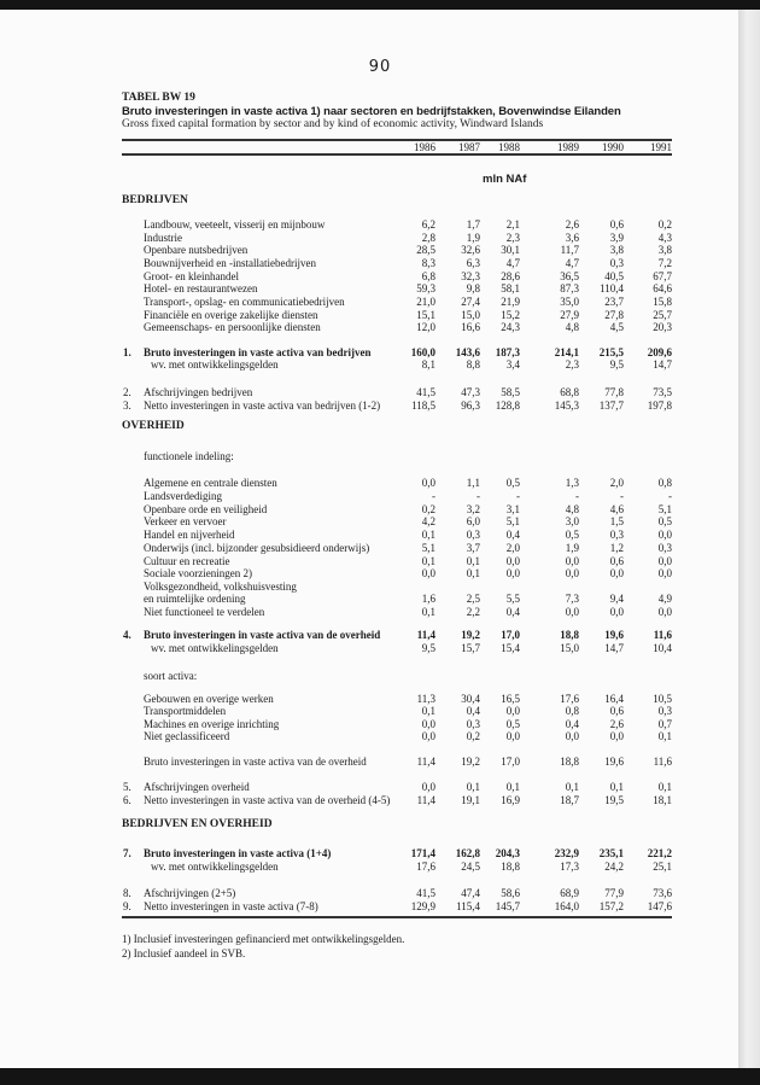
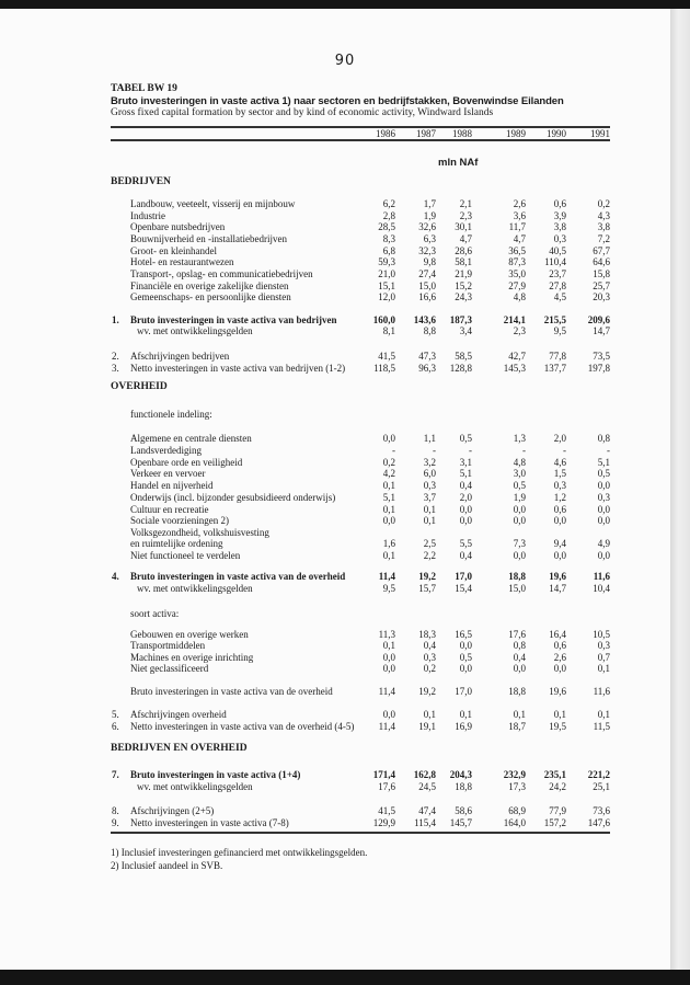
  90
  TABEL BW 19
  Bruto investeringen in vaste activa 1) naar sectoren en bedrijfstakken, Bovenwindse Eilanden
  Gross fixed capital formation by sector and by kind of economic activity, Windward Islands
  1986
  1987
  1988
  1989
  1990
  1991
  mln NAf
  BEDRIJVEN
  OVERHEID
  functionele indeling:
  soort activa:
  BEDRIJVEN EN OVERHEID
  Landbouw, veeteelt, visserij en mijnbouw
  6,2
  1,7
  2,1
  2,6
  0,6
  0,2
  Industrie
  2,8
  1,9
  2,3
  3,6
  3,9
  4,3
  Openbare nutsbedrijven
  28,5
  32,6
  30,1
  11,7
  3,8
  3,8
  Bouwnijverheid en -installatiebedrijven
  8,3
  6,3
  4,7
  4,7
  0,3
  7,2
  Groot- en kleinhandel
  6,8
  32,3
  28,6
  36,5
  40,5
  67,7
  Hotel- en restaurantwezen
  59,3
  9,8
  58,1
  87,3
  110,4
  64,6
  Transport-, opslag- en communicatiebedrijven
  21,0
  27,4
  21,9
  35,0
  23,7
  15,8
  Financiële en overige zakelijke diensten
  15,1
  15,0
  15,2
  27,9
  27,8
  25,7
  Gemeenschaps- en persoonlijke diensten
  12,0
  16,6
  24,3
  4,8
  4,5
  20,3
  1.
  Bruto investeringen in vaste activa van bedrijven
  160,0
  143,6
  187,3
  214,1
  215,5
  209,6
  wv. met ontwikkelingsgelden
  8,1
  8,8
  3,4
  2,3
  9,5
  14,7
  2.
  Afschrijvingen bedrijven
  41,5
  47,3
  58,5
- 68,8
+ 42,7
  77,8
  73,5
  3.
  Netto investeringen in vaste activa van bedrijven (1-2)
  118,5
  96,3
  128,8
  145,3
  137,7
  197,8
  Algemene en centrale diensten
  0,0
  1,1
  0,5
  1,3
  2,0
  0,8
  Landsverdediging
  -
  -
  -
  -
  -
  -
  Openbare orde en veiligheid
  0,2
  3,2
  3,1
  4,8
  4,6
  5,1
  Verkeer en vervoer
  4,2
  6,0
  5,1
  3,0
  1,5
  0,5
  Handel en nijverheid
  0,1
  0,3
  0,4
  0,5
  0,3
  0,0
  Onderwijs (incl. bijzonder gesubsidieerd onderwijs)
  5,1
  3,7
  2,0
  1,9
  1,2
  0,3
  Cultuur en recreatie
  0,1
  0,1
  0,0
  0,0
  0,6
  0,0
  Sociale voorzieningen 2)
  0,0
  0,1
  0,0
  0,0
  0,0
  0,0
  Volksgezondheid, volkshuisvesting
  en ruimtelijke ordening
  1,6
  2,5
  5,5
  7,3
  9,4
  4,9
  Niet functioneel te verdelen
  0,1
  2,2
  0,4
  0,0
  0,0
  0,0
  4.
  Bruto investeringen in vaste activa van de overheid
  11,4
  19,2
  17,0
  18,8
  19,6
  11,6
  wv. met ontwikkelingsgelden
  9,5
  15,7
  15,4
  15,0
  14,7
  10,4
  Gebouwen en overige werken
  11,3
- 30,4
+ 18,3
  16,5
  17,6
  16,4
  10,5
  Transportmiddelen
  0,1
  0,4
  0,0
  0,8
  0,6
  0,3
  Machines en overige inrichting
  0,0
  0,3
  0,5
  0,4
  2,6
  0,7
  Niet geclassificeerd
  0,0
  0,2
  0,0
  0,0
  0,0
  0,1
  Bruto investeringen in vaste activa van de overheid
  11,4
  19,2
  17,0
  18,8
  19,6
  11,6
  5.
  Afschrijvingen overheid
  0,0
  0,1
  0,1
  0,1
  0,1
  0,1
  6.
  Netto investeringen in vaste activa van de overheid (4-5)
  11,4
  19,1
  16,9
  18,7
  19,5
- 18,1
+ 11,5
  7.
  Bruto investeringen in vaste activa (1+4)
  171,4
  162,8
  204,3
  232,9
  235,1
  221,2
  wv. met ontwikkelingsgelden
  17,6
  24,5
  18,8
  17,3
  24,2
  25,1
  8.
  Afschrijvingen (2+5)
  41,5
  47,4
  58,6
  68,9
  77,9
  73,6
  9.
  Netto investeringen in vaste activa (7-8)
  129,9
  115,4
  145,7
  164,0
  157,2
  147,6
  1) Inclusief investeringen gefinancierd met ontwikkelingsgelden.
  2) Inclusief aandeel in SVB.
